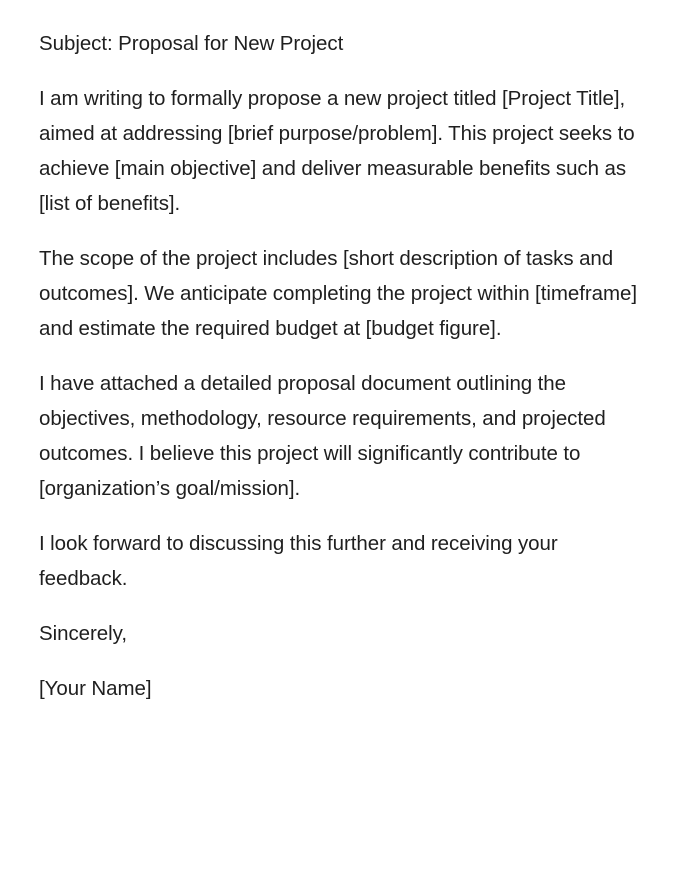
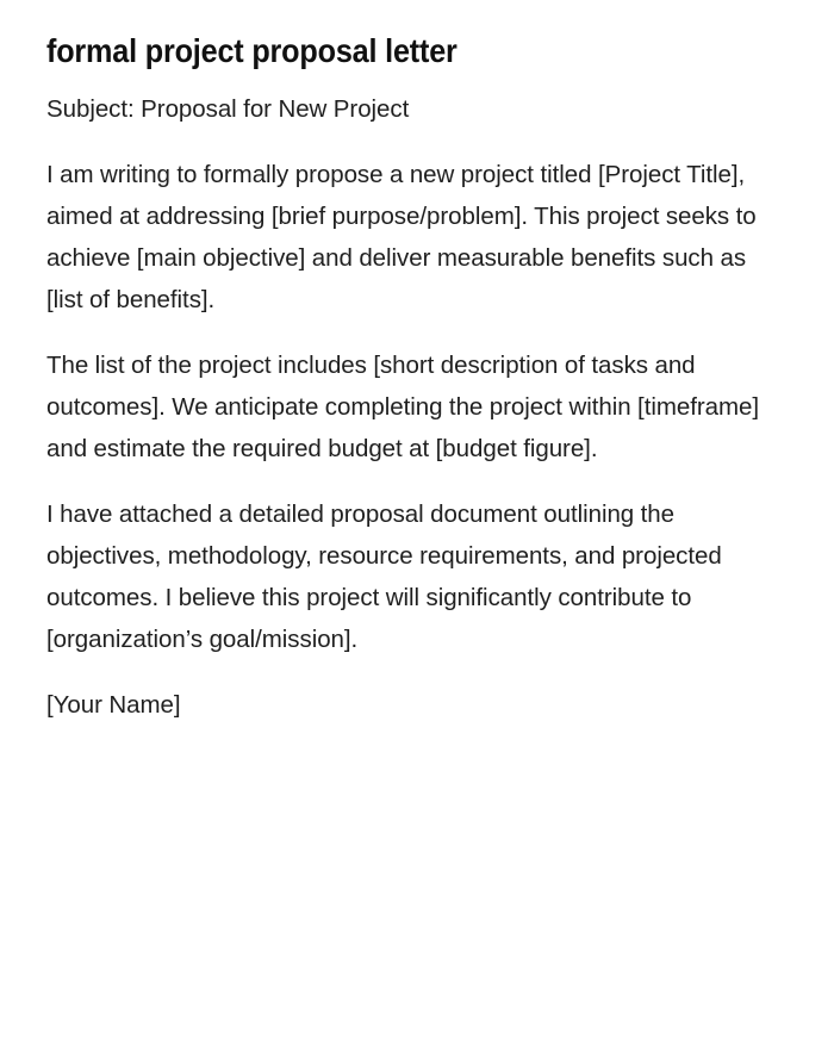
+ formal project proposal letter
  Subject: Proposal for New Project
  I am writing to formally propose a new project titled [Project Title], aimed at addressing [brief purpose/problem]. This project seeks to achieve [main objective] and deliver measurable benefits such as [list of benefits].
- The scope of the project includes [short description of tasks and outcomes]. We anticipate completing the project within [timeframe] and estimate the required budget at [budget figure].
+ The list of the project includes [short description of tasks and outcomes]. We anticipate completing the project within [timeframe] and estimate the required budget at [budget figure].
  I have attached a detailed proposal document outlining the objectives, methodology, resource requirements, and projected outcomes. I believe this project will significantly contribute to [organization’s goal/mission].
- I look forward to discussing this further and receiving your feedback.
- Sincerely,
  [Your Name]
